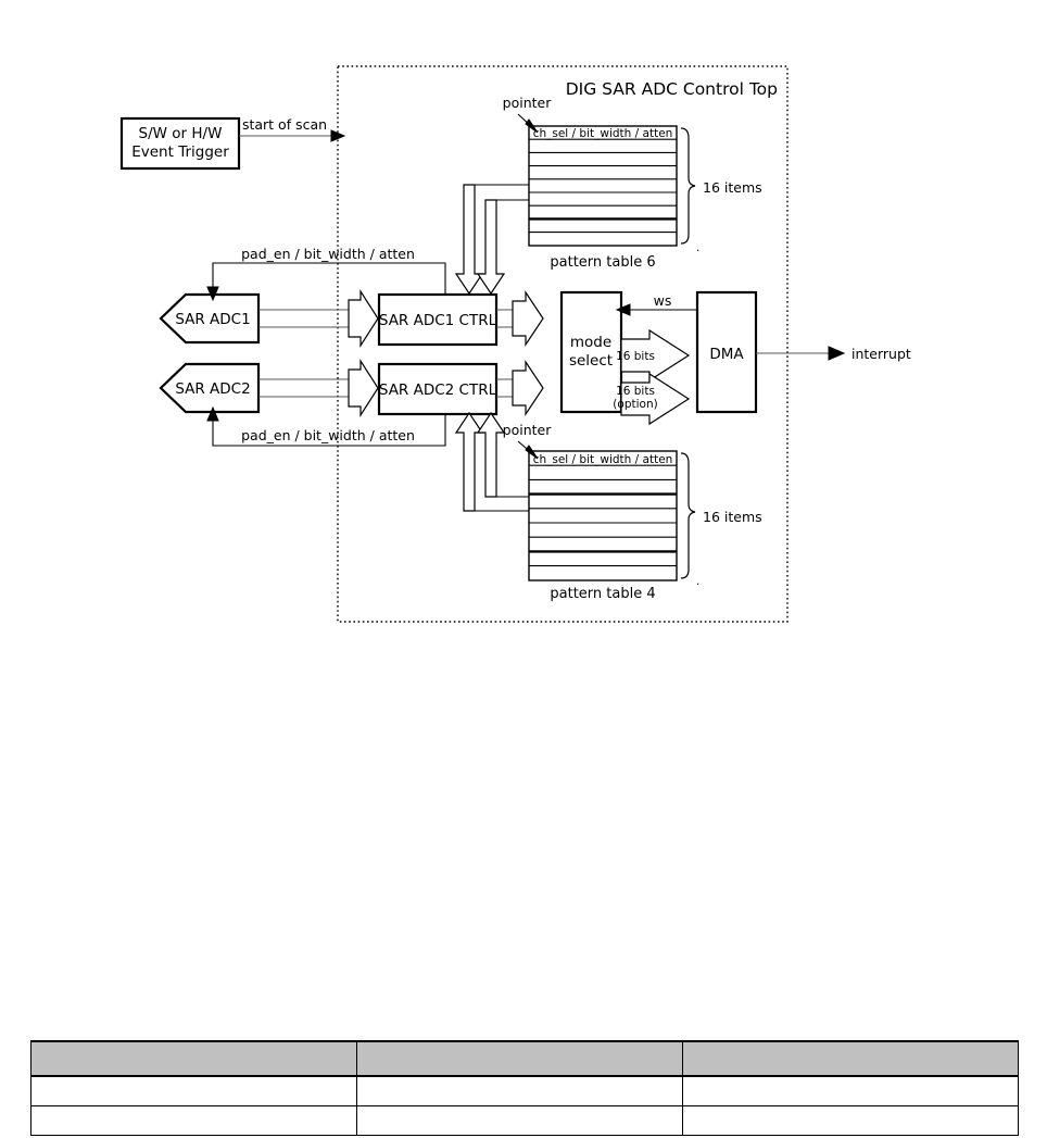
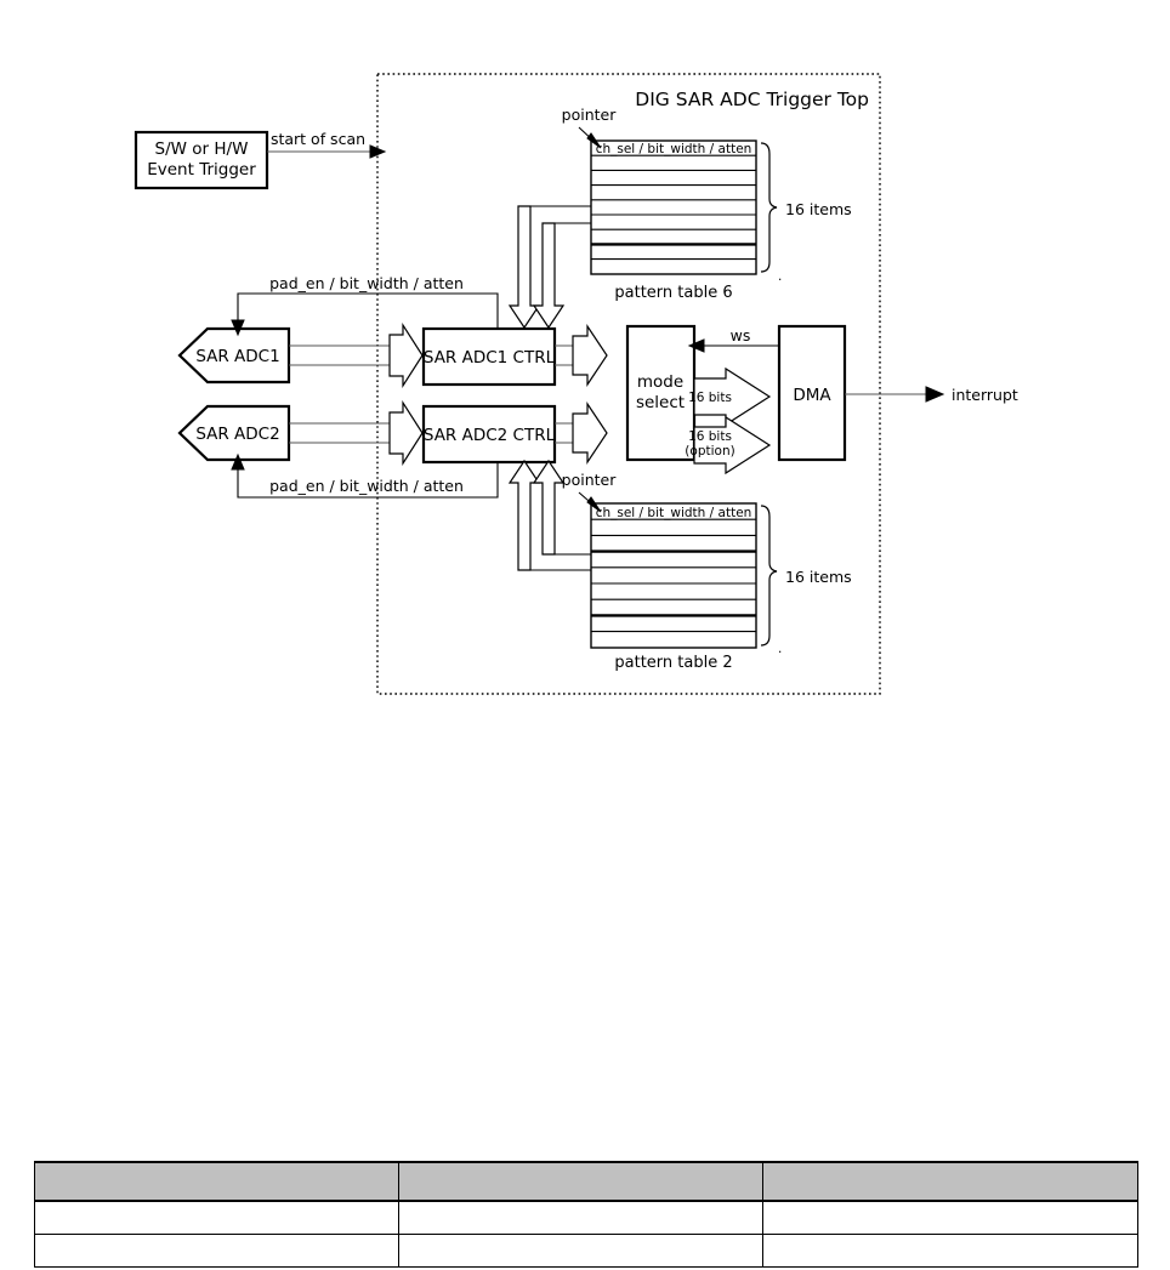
- DIG SAR ADC Control Top
+ DIG SAR ADC Trigger Top
  S/W or H/W
  Event Trigger
  start of scan
  SAR ADC1
  SAR ADC2
  SAR ADC1 CTRL
  SAR ADC2 CTRL
  mode
  select
  DMA
  ws
  16 bits
  16 bits
  (option)
  interrupt
  pad_en / bit_width / atten
  pad_en / bit_width / atten
  ch_sel / bit_width / atten
  pointer
  16 items
  .
  pattern table 6
  ch_sel / bit_width / atten
  pointer
  16 items
  .
- pattern table 4
+ pattern table 2
